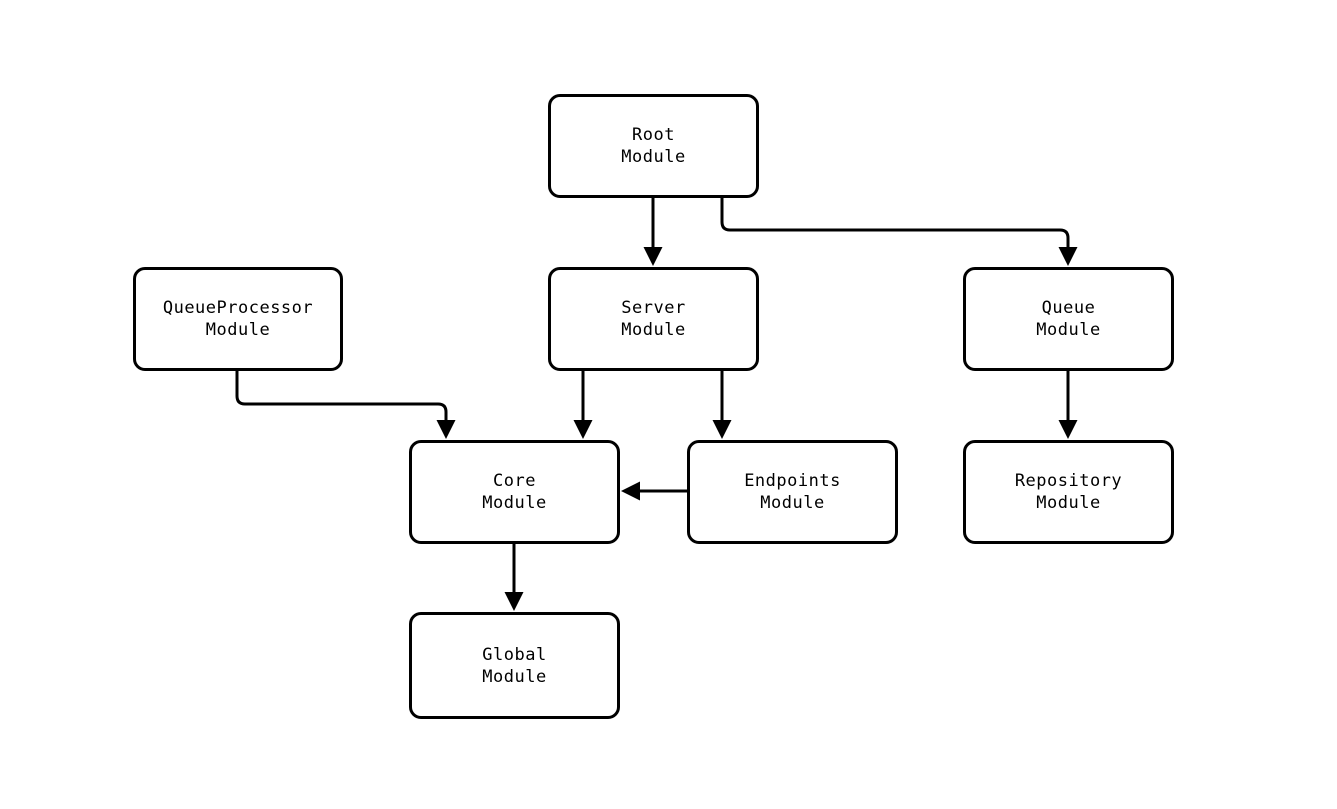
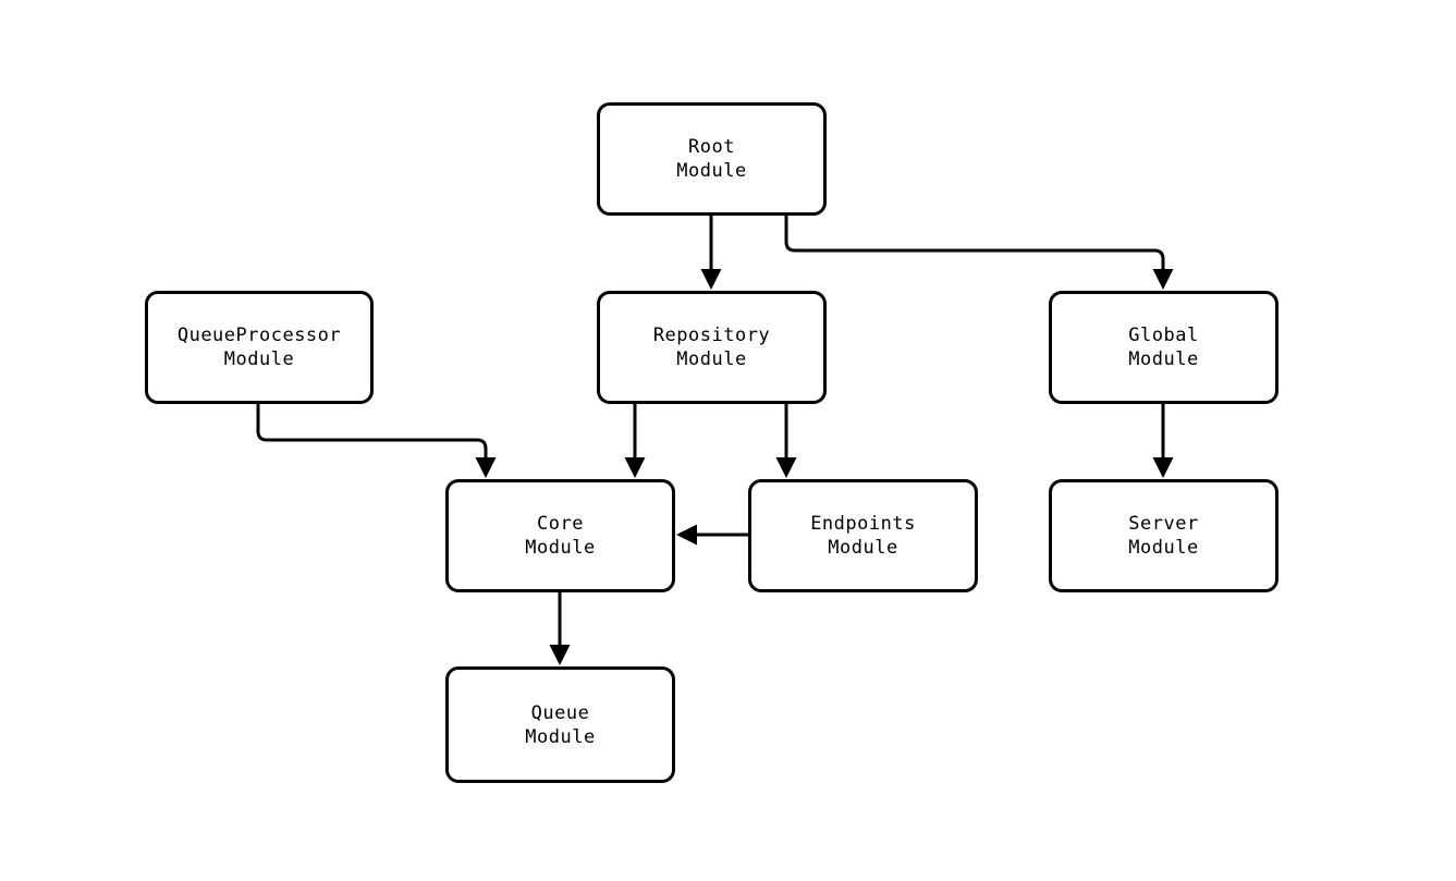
  Root
  Module
  QueueProcessor
  Module
- Server
+ Repository
  Module
- Queue
+ Global
  Module
  Core
  Module
  Endpoints
  Module
- Repository
+ Server
  Module
- Global
+ Queue
  Module
